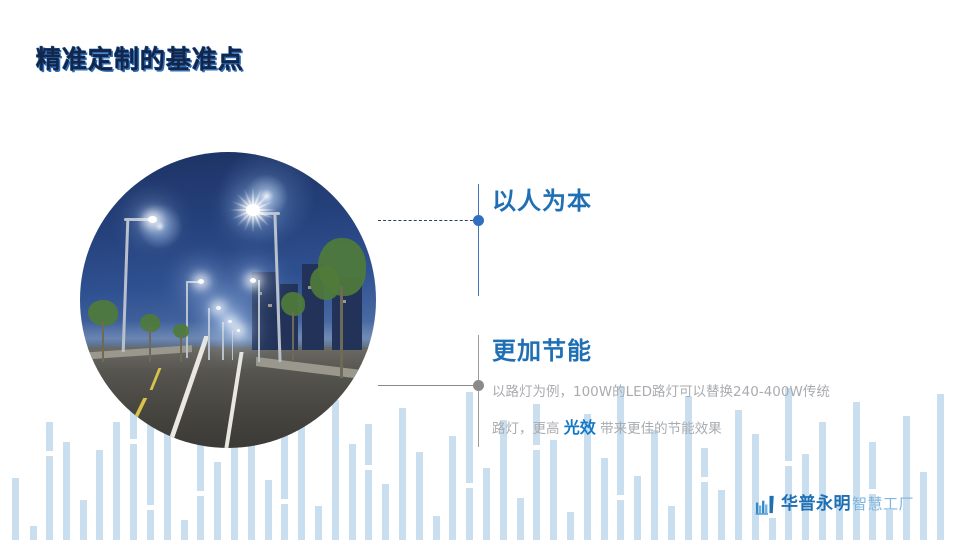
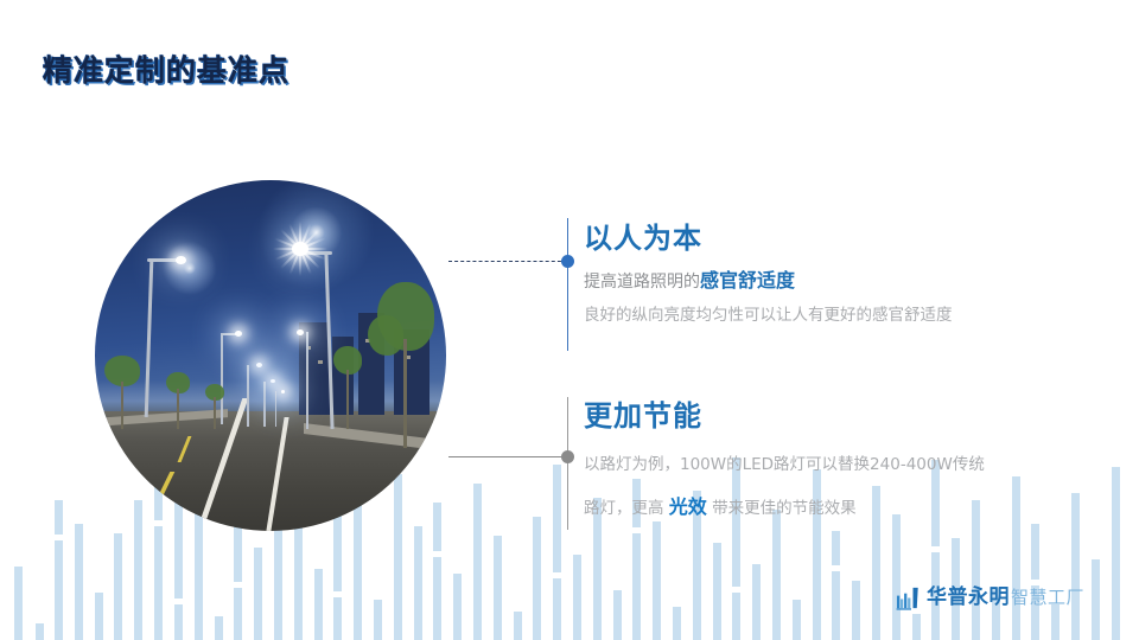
  精准定制的基准点
  以人为本
+ 提高道路照明的感官舒适度
+ 良好的纵向亮度均匀性可以让人有更好的感官舒适度
  更加节能
  以路灯为例，100W的LED路灯可以替换240-400W传统
  路灯，更高 光效 带来更佳的节能效果
  华普永明
  智慧工厂
